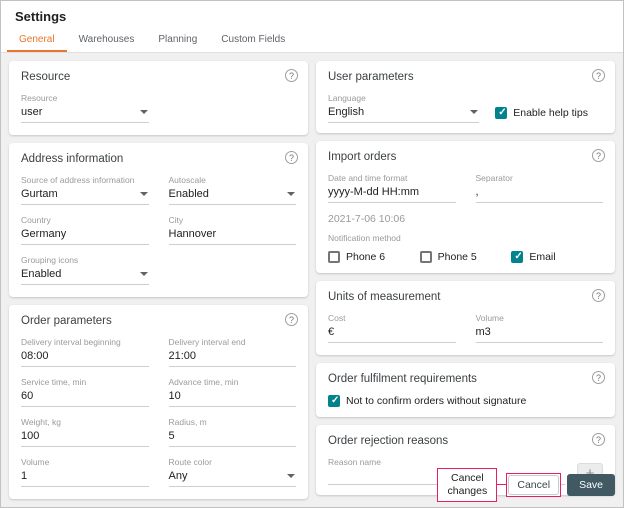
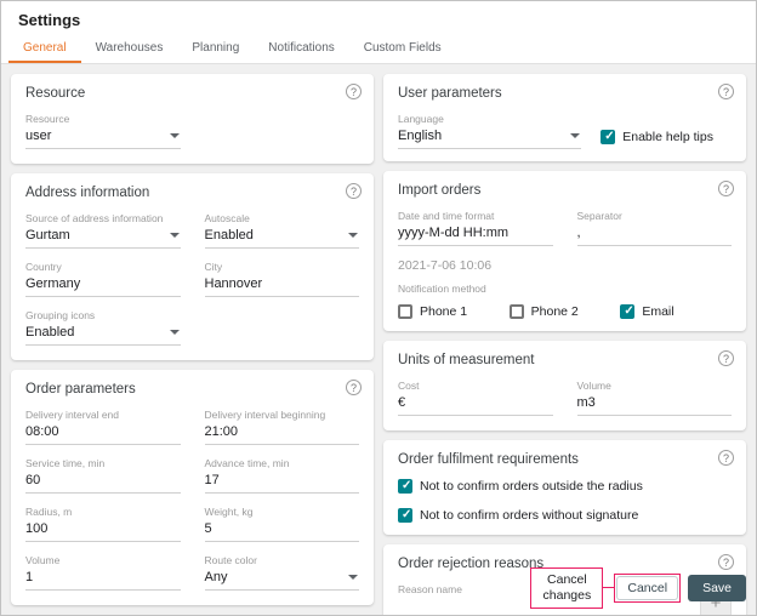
  Settings
  General
  Warehouses
  Planning
+ Notifications
  Custom Fields
  Resource
  Resource
  user
  Address information
  Source of address information
  Gurtam
  Autoscale
  Enabled
  Country
  Germany
  City
  Hannover
  Grouping icons
  Enabled
  Order parameters
- Delivery interval beginning
+ Delivery interval end
  08:00
- Delivery interval end
+ Delivery interval beginning
  21:00
  Service time, min
  60
  Advance time, min
- 10
+ 17
- Weight, kg
+ Radius, m
  100
- Radius, m
+ Weight, kg
  5
  Volume
  1
  Route color
  Any
  User parameters
  Language
  English
  Enable help tips
  Import orders
  Date and time format
  yyyy-M-dd HH:mm
  Separator
  ,
  2021-7-06 10:06
  Notification method
- Phone 6
+ Phone 1
- Phone 5
+ Phone 2
  Email
  Units of measurement
  Cost
  €
  Volume
  m3
  Order fulfilment requirements
+ Not to confirm orders outside the radius
  Not to confirm orders without signature
  Order rejection reasons
  Reason name
  Cancel changes
  Cancel
  Save
